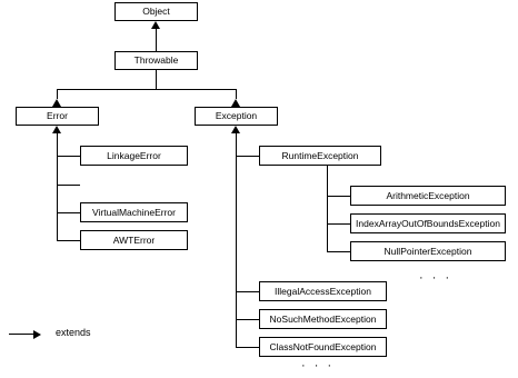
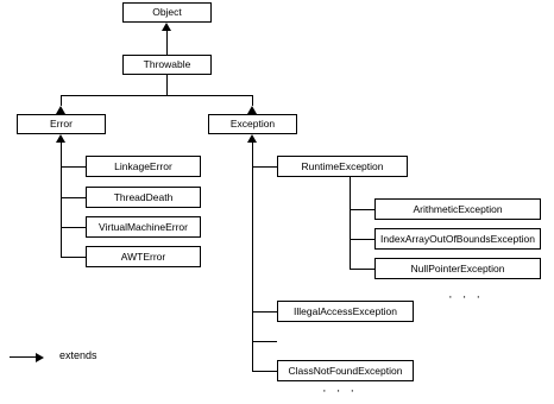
  Object
  Throwable
  Error
  Exception
  LinkageError
+ ThreadDeath
  VirtualMachineError
  AWTError
  RuntimeException
  ArithmeticException
  IndexArrayOutOfBoundsException
  NullPointerException
  IllegalAccessException
- NoSuchMethodException
  ClassNotFoundException
  · · ·
  · · ·
  extends
